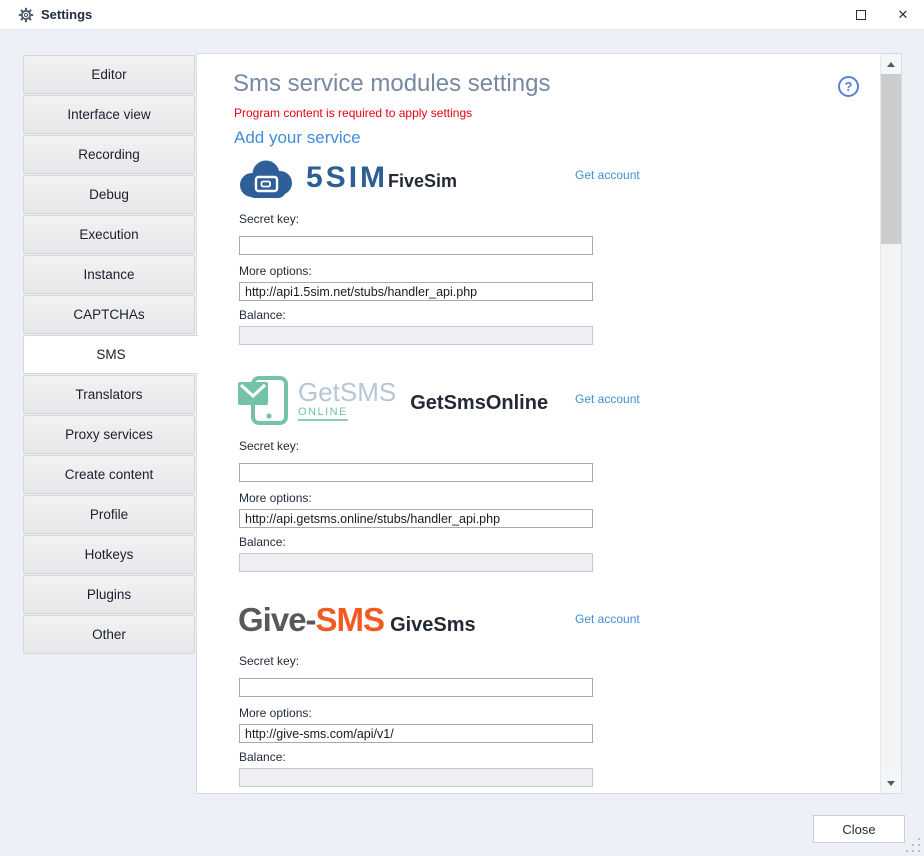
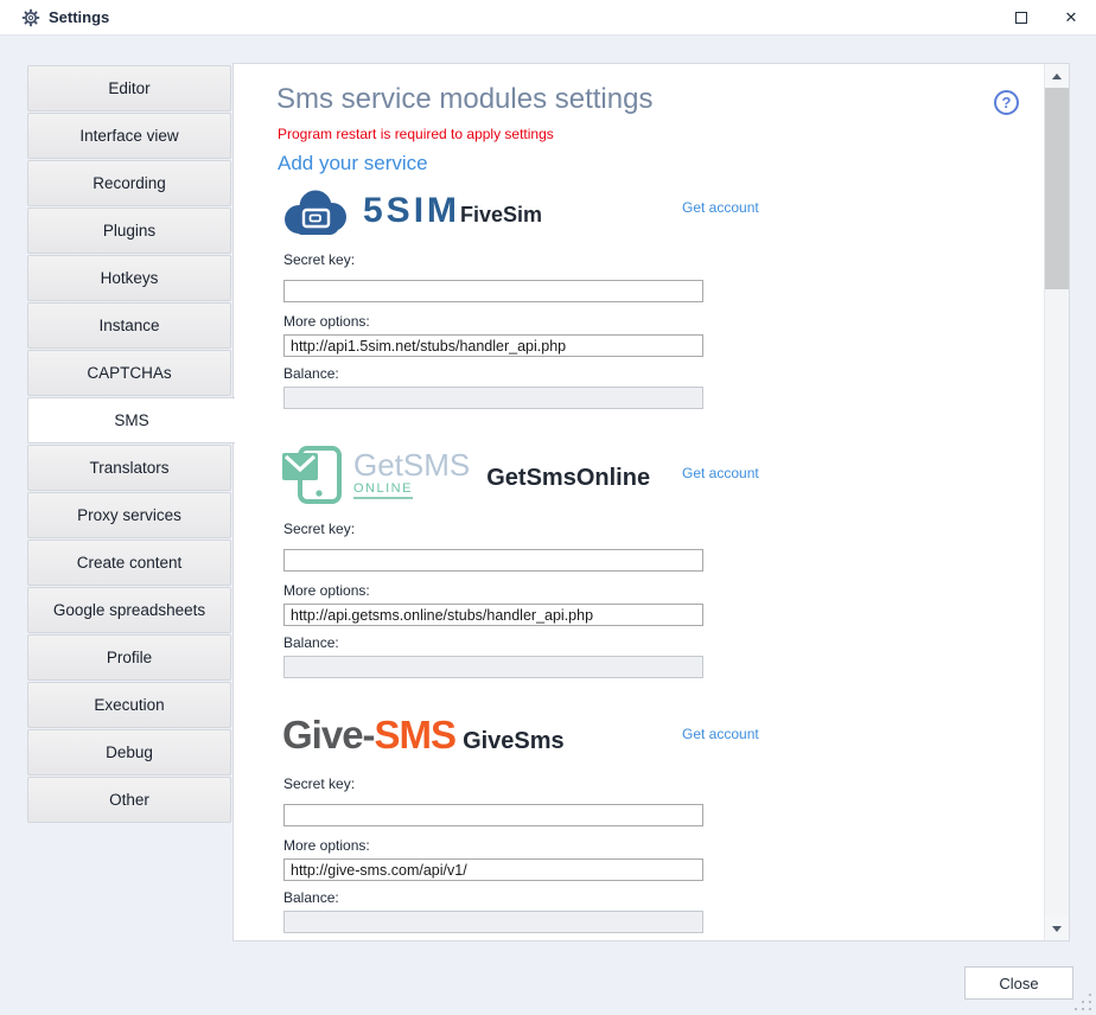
  Settings
  ✕
  Editor
  Interface view
  Recording
- Debug
+ Plugins
- Execution
+ Hotkeys
  Instance
  CAPTCHAs
  SMS
  Translators
  Proxy services
  Create content
+ Google spreadsheets
  Profile
- Hotkeys
+ Execution
- Plugins
+ Debug
  Other
  Sms service modules settings
- Program content is required to apply settings
+ Program restart is required to apply settings
  Add your service
  ?
  5SIM
  FiveSim
  Get account
  Secret key:
  More options:
  http://api1.5sim.net/stubs/handler_api.php
  Balance:
  GetSMS
  ONLINE
  GetSmsOnline
  Get account
  Secret key:
  More options:
  http://api.getsms.online/stubs/handler_api.php
  Balance:
  Give-
  SMS
  GiveSms
  Get account
  Secret key:
  More options:
  http://give-sms.com/api/v1/
  Balance:
  Close
